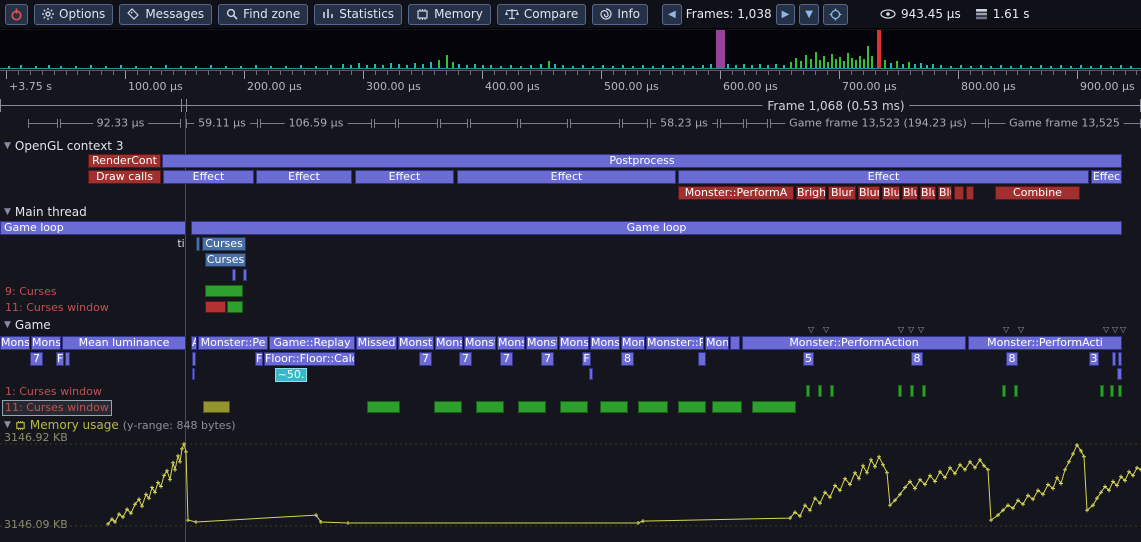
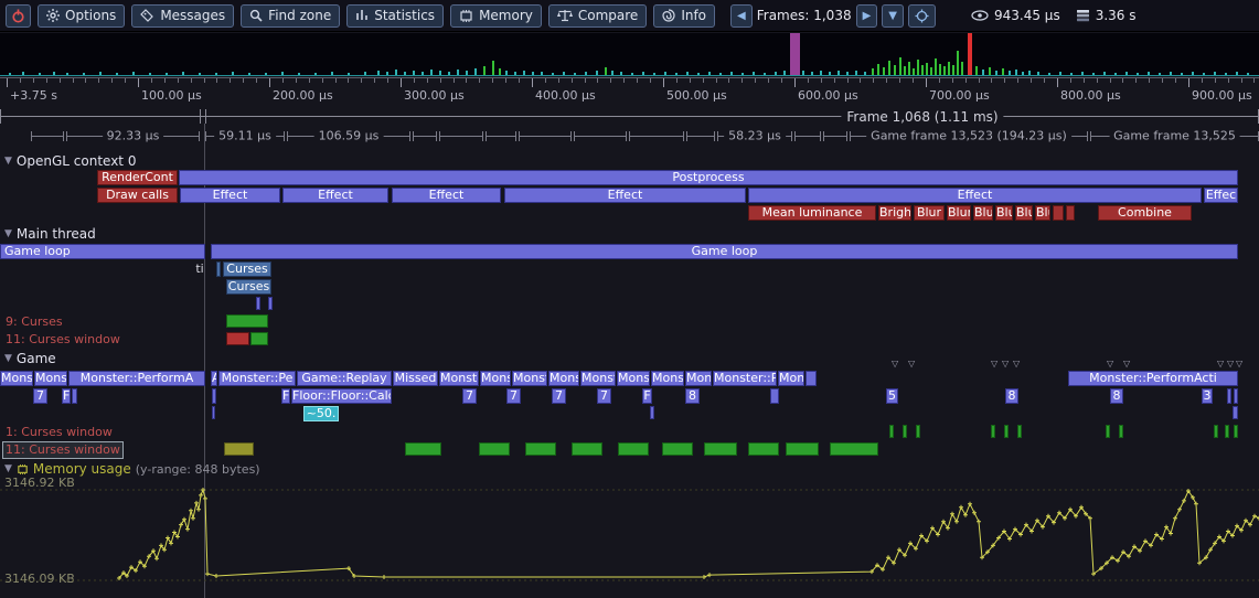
  Options
  Messages
  Find zone
  Statistics
  Memory
  Compare
  Info
  ◀
  Frames: 1,038
  ▶
  ▼
  943.45 µs
- 1.61 s
+ 3.36 s
  +3.75 s
  100.00 µs
  200.00 µs
  300.00 µs
  400.00 µs
  500.00 µs
  600.00 µs
  700.00 µs
  800.00 µs
  900.00 µs
- Frame 1,068 (0.53 ms)
+ Frame 1,068 (1.11 ms)
  92.33 µs
  59.11 µs
  106.59 µs
  58.23 µs
  Game frame 13,523 (194.23 µs)
  Game frame 13,525
  ▼
- OpenGL context 3
+ OpenGL context 0
  RenderCont
  Postprocess
  Draw calls
  Effect
  Effect
  Effect
  Effect
  Effect
  Effec
- Monster::PerformA
+ Mean luminance
  Brigh
  Blur
  Blur
  Blu
  Combine
  ▼
  Main thread
  Game loop
  Game loop
  ti
  Curses
  Curses
  9: Curses
  11: Curses window
  ▼
  Game
  ▽
  ▽
  ▽
  ▽
  ▽
  ▽
  ▽
  ▽
  ▽
  ▽
- Mean luminance
+ Monster::PerformA
  A
  Monster::Pe
  Game::Replay
  Missed
  Monst
  Mon
  Monster::P
  Mon
- Monster::PerformAction
  Monster::PerformActi
  7
  F
  F
  Floor::Floor::Cal
  7
  7
  7
  7
  F
  8
  5
  8
  8
  3
  ~50.
  1: Curses window
  11: Curses window
  ▼
  Memory usage
  (y-range: 848 bytes)
  3146.92 KB
  3146.09 KB
